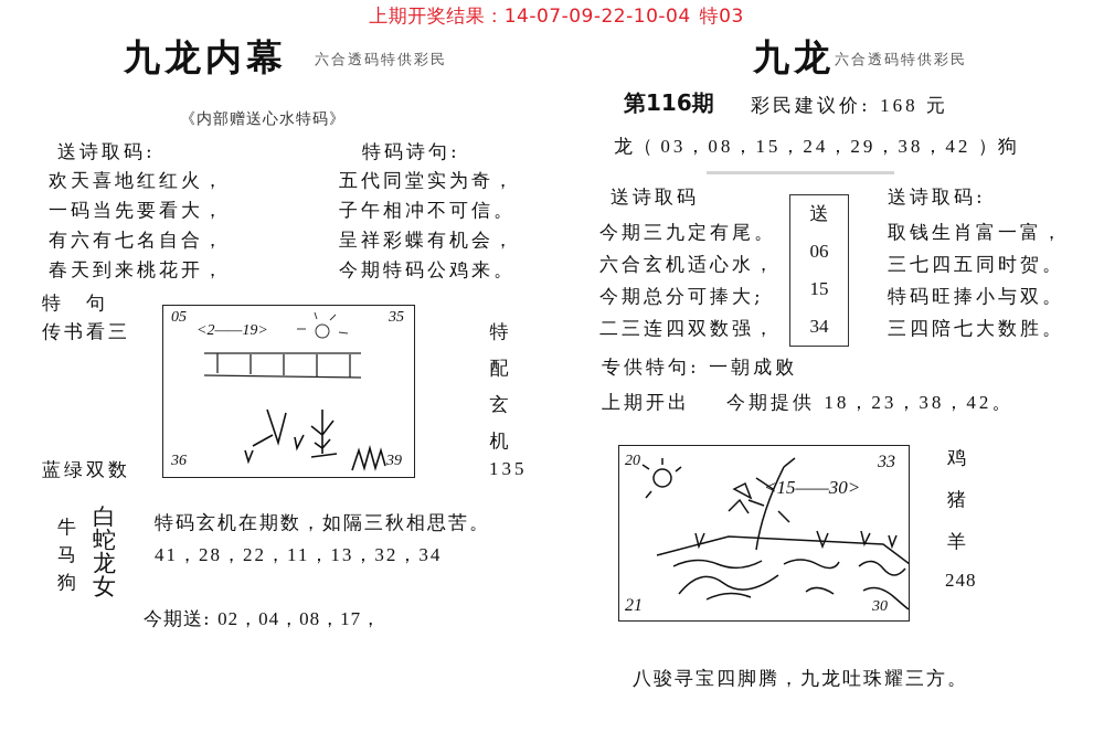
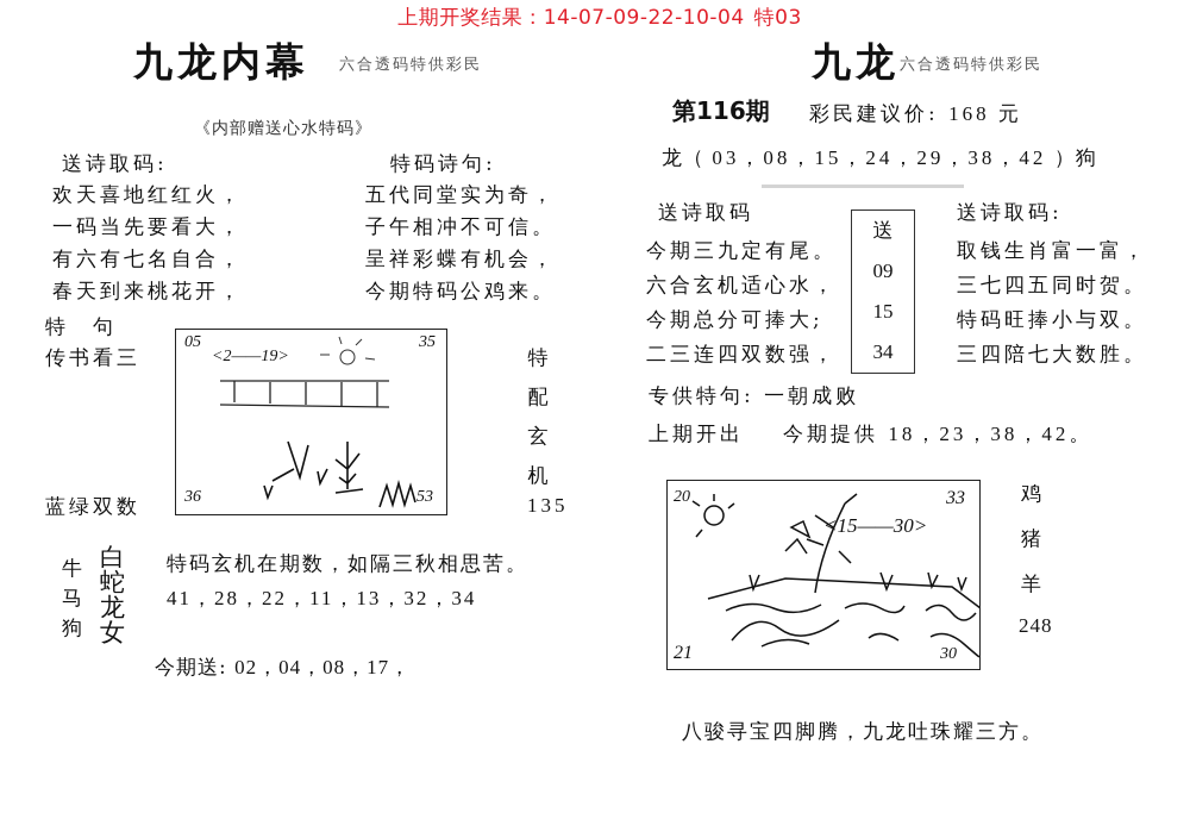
  上期开奖结果：14-07-09-22-10-04 特03
  九龙内幕
  六合透码特供彩民
  《内部赠送心水特码》
  送诗取码:
  欢天喜地红红火，
  一码当先要看大，
  有六有七名自合，
  春天到来桃花开，
  特码诗句:
  五代同堂实为奇，
  子午相冲不可信。
  呈祥彩蝶有机会，
  今期特码公鸡来。
  特 句
  传书看三
  蓝绿双数
  05
  35
  36
- 39
+ 53
  <2——19>
  特
  配
  玄
  机
  135
  牛
  马
  狗
  白
  蛇
  龙
  女
  特码玄机在期数，如隔三秋相思苦。
  41，28，22，11，13，32，34
  今期送: 02，04，08，17，
  九龙
  六合透码特供彩民
  第116期
  彩民建议价: 168 元
  龙（ 03，08，15，24，29，38，42 ）狗
  送诗取码
  今期三九定有尾。
  六合玄机适心水，
  今期总分可捧大;
  二三连四双数强，
  送
- 06
+ 09
  15
  34
  送诗取码:
  取钱生肖富一富，
  三七四五同时贺。
  特码旺捧小与双。
  三四陪七大数胜。
  专供特句: 一朝成败
  上期开出
  今期提供 18，23，38，42。
  20
  33
  21
  30
  15——30>
  鸡
  猪
  羊
  248
  八骏寻宝四脚腾，九龙吐珠耀三方。
